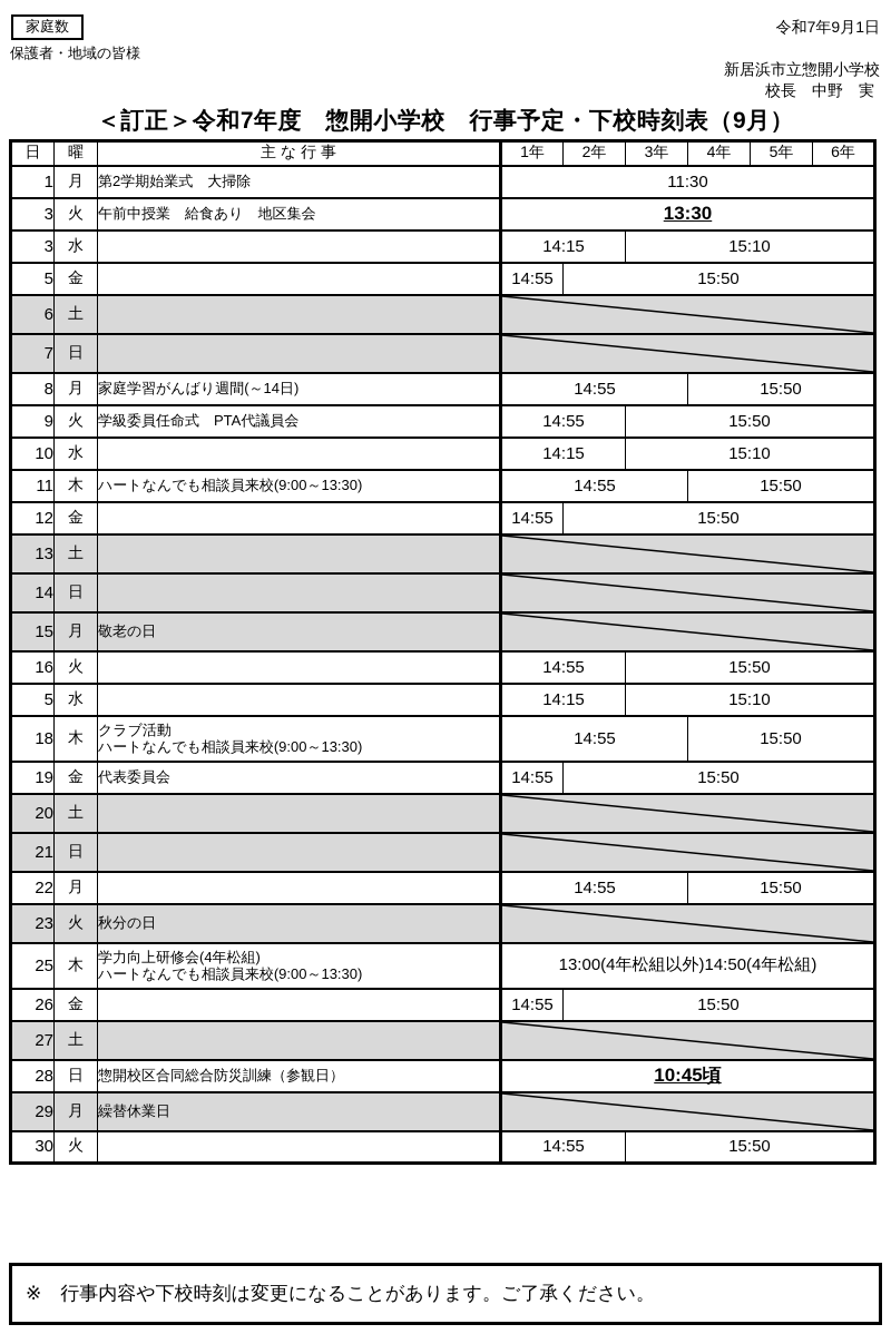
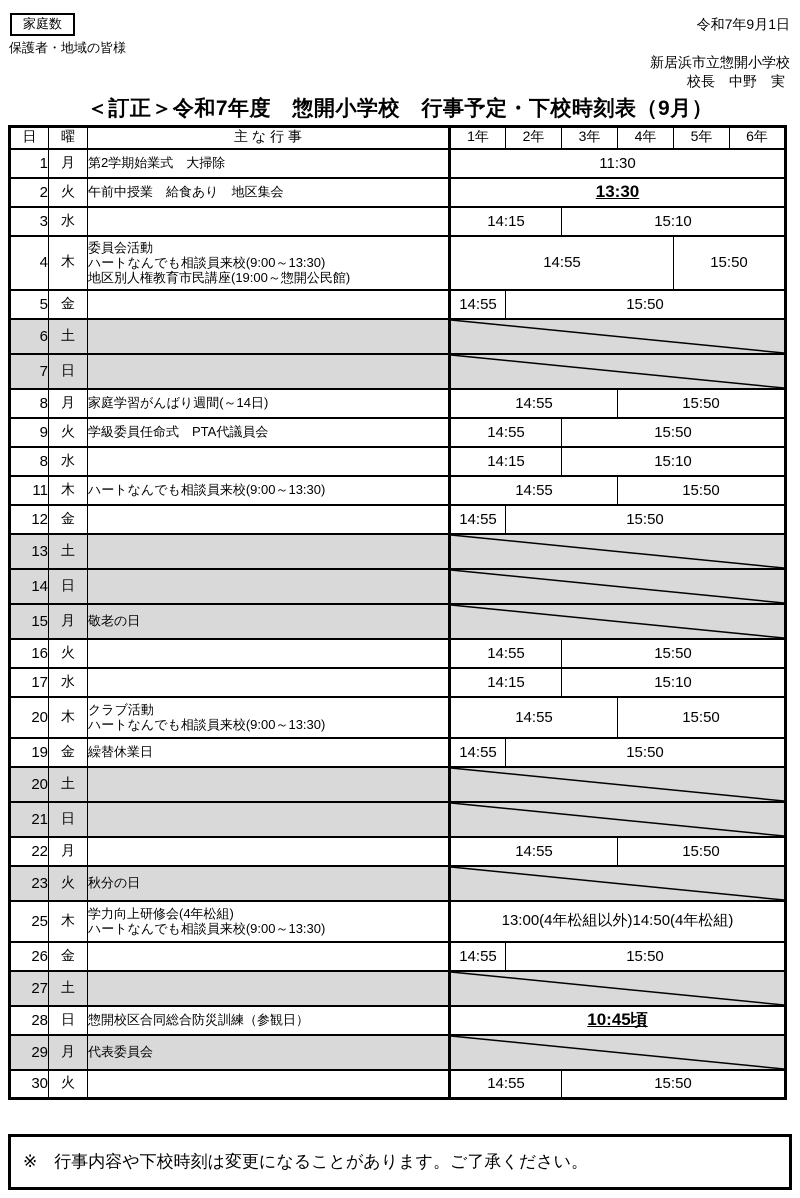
  家庭数
  保護者・地域の皆様
  令和7年9月1日
  新居浜市立惣開小学校
  校長 中野 実
  ＜訂正＞令和7年度 惣開小学校 行事予定・下校時刻表（9月）
  日	曜	主 な 行 事	1年	2年	3年	4年	5年	6年
  1	月	第2学期始業式 大掃除	11:30
- 3	火	午前中授業 給食あり 地区集会	13:30
+ 2	火	午前中授業 給食あり 地区集会	13:30
  3	水		14:15	15:10
+ 4	木	委員会活動ハートなんでも相談員来校(9:00～13:30)地区別人権教育市民講座(19:00～惣開公民館)	14:55	15:50
  5	金		14:55	15:50
  6	土
  7	日
  8	月	家庭学習がんばり週間(～14日)	14:55	15:50
  9	火	学級委員任命式 PTA代議員会	14:55	15:50
- 10	水		14:15	15:10
+ 8	水		14:15	15:10
  11	木	ハートなんでも相談員来校(9:00～13:30)	14:55	15:50
  12	金		14:55	15:50
  13	土
  14	日
  15	月	敬老の日
  16	火		14:55	15:50
- 5	水		14:15	15:10
+ 17	水		14:15	15:10
- 18	木	クラブ活動ハートなんでも相談員来校(9:00～13:30)	14:55	15:50
+ 20	木	クラブ活動ハートなんでも相談員来校(9:00～13:30)	14:55	15:50
- 19	金	代表委員会	14:55	15:50
+ 19	金	繰替休業日	14:55	15:50
  20	土
  21	日
  22	月		14:55	15:50
  23	火	秋分の日
  25	木	学力向上研修会(4年松組)ハートなんでも相談員来校(9:00～13:30)	13:00(4年松組以外)14:50(4年松組)
  26	金		14:55	15:50
  27	土
  28	日	惣開校区合同総合防災訓練（参観日）	10:45頃
- 29	月	繰替休業日
+ 29	月	代表委員会
  30	火		14:55	15:50
  ※ 行事内容や下校時刻は変更になることがあります。ご了承ください。
